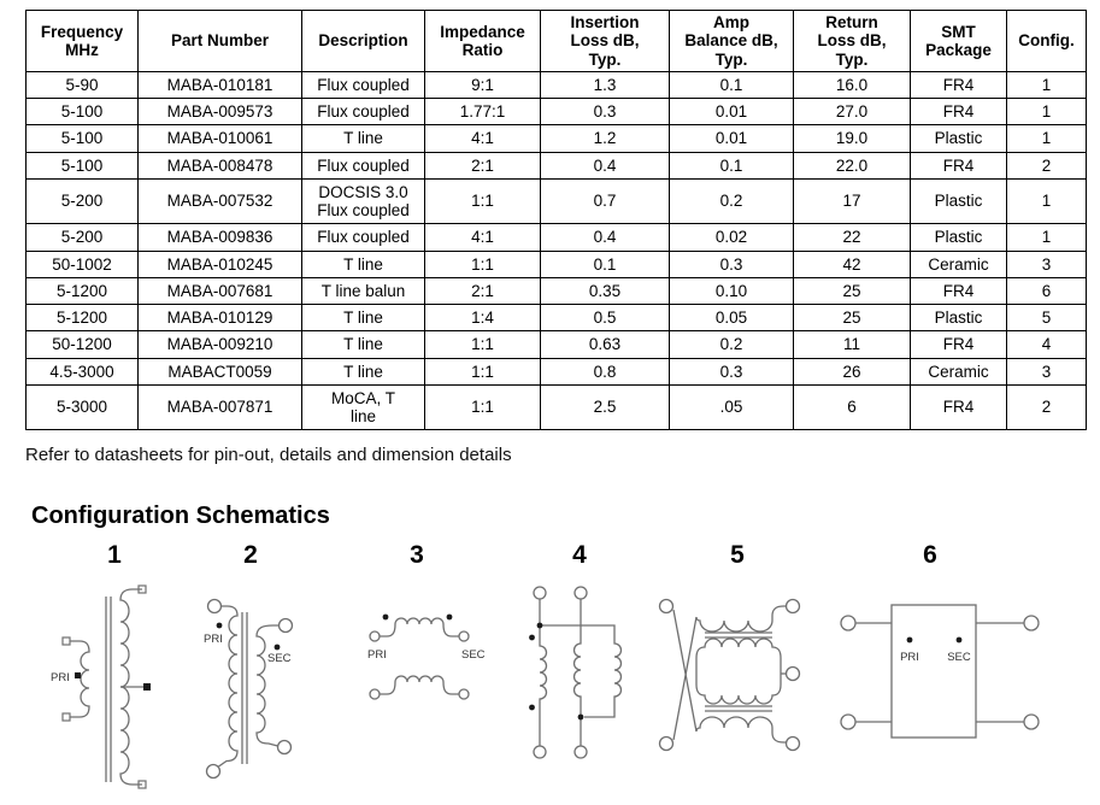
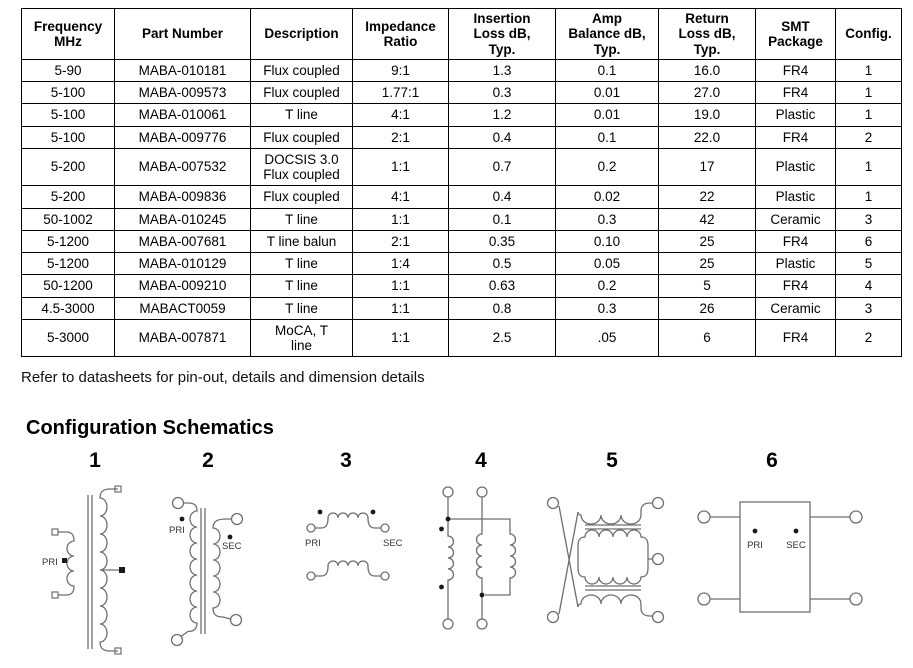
  Frequency MHz	Part Number	Description	Impedance Ratio	Insertion Loss dB, Typ.	Amp Balance dB, Typ.	Return Loss dB, Typ.	SMT Package	Config.
  5-90	MABA-010181	Flux coupled	9:1	1.3	0.1	16.0	FR4	1
  5-100	MABA-009573	Flux coupled	1.77:1	0.3	0.01	27.0	FR4	1
  5-100	MABA-010061	T line	4:1	1.2	0.01	19.0	Plastic	1
- 5-100	MABA-008478	Flux coupled	2:1	0.4	0.1	22.0	FR4	2
+ 5-100	MABA-009776	Flux coupled	2:1	0.4	0.1	22.0	FR4	2
  5-200	MABA-007532	DOCSIS 3.0 Flux coupled	1:1	0.7	0.2	17	Plastic	1
  5-200	MABA-009836	Flux coupled	4:1	0.4	0.02	22	Plastic	1
  50-1002	MABA-010245	T line	1:1	0.1	0.3	42	Ceramic	3
  5-1200	MABA-007681	T line balun	2:1	0.35	0.10	25	FR4	6
  5-1200	MABA-010129	T line	1:4	0.5	0.05	25	Plastic	5
- 50-1200	MABA-009210	T line	1:1	0.63	0.2	11	FR4	4
+ 50-1200	MABA-009210	T line	1:1	0.63	0.2	5	FR4	4
  4.5-3000	MABACT0059	T line	1:1	0.8	0.3	26	Ceramic	3
  5-3000	MABA-007871	MoCA, T line	1:1	2.5	.05	6	FR4	2
  Refer to datasheets for pin-out, details and dimension details
  Configuration Schematics
  1
  2
  3
  4
  5
  6
  PRI
  PRI
  SEC
  PRI
  SEC
  PRI
  SEC
